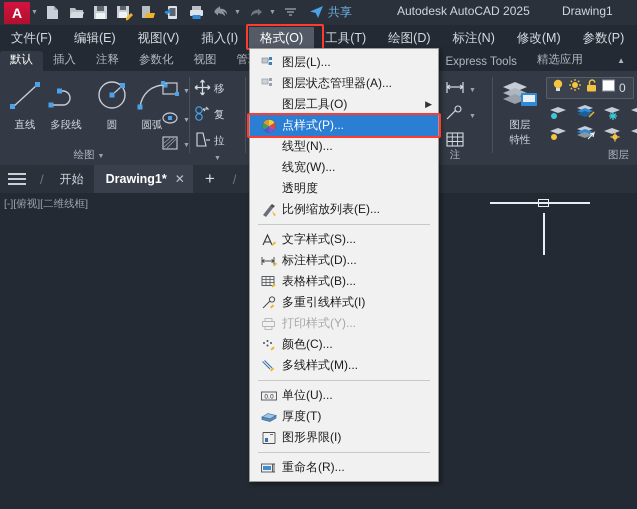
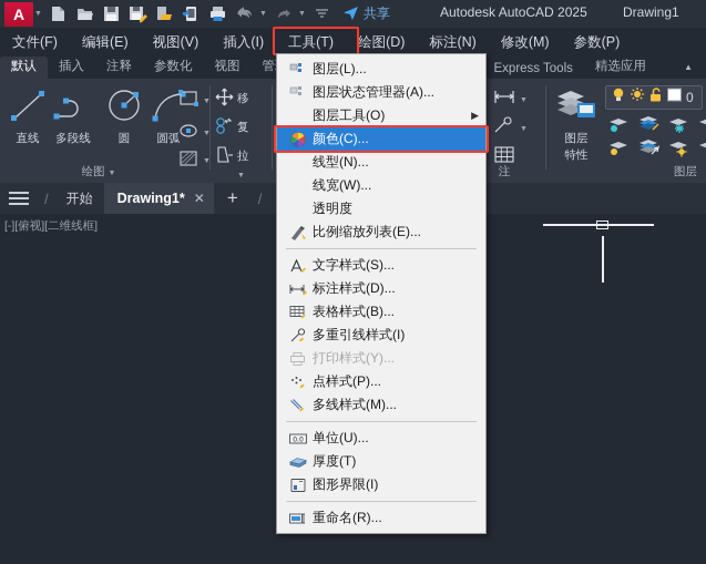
  A
  共享
  Autodesk AutoCAD 2025
  Drawing1
  文件(F)
  编辑(E)
  视图(V)
  插入(I)
- 格式(O)
  工具(T)
  绘图(D)
  标注(N)
  修改(M)
  参数(P)
  默认
  插入
  注释
  参数化
  视图
  Express Tools
  精选应用
  ▲
  直线
  多段线
  圆
  圆弧
  移
  复
  拉
  注
  图层
  特性
  0
  图层
  /
  开始
  Drawing1*
  ✕
  +
  /
  [-][俯视][二维线框]
  图层(L)...
  图层状态管理器(A)...
  图层工具(O)
  ▶
- 点样式(P)...
+ 颜色(C)...
  线型(N)...
  线宽(W)...
  透明度
  比例缩放列表(E)...
  文字样式(S)...
  标注样式(D)...
  表格样式(B)...
  多重引线样式(I)
  打印样式(Y)...
- 颜色(C)...
+ 点样式(P)...
  多线样式(M)...
  单位(U)...
  厚度(T)
  图形界限(I)
  重命名(R)...
